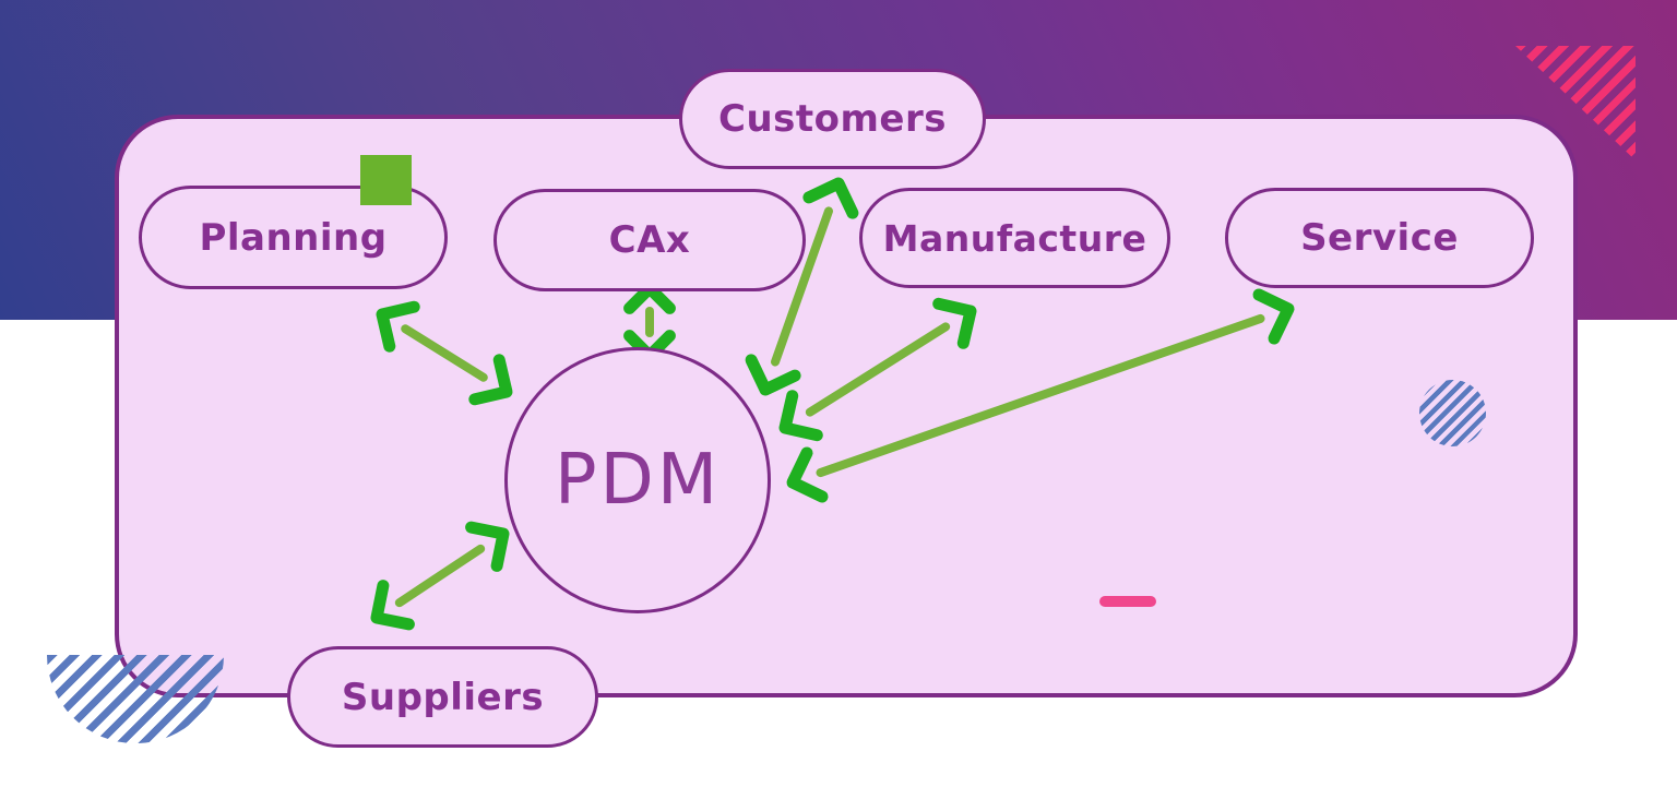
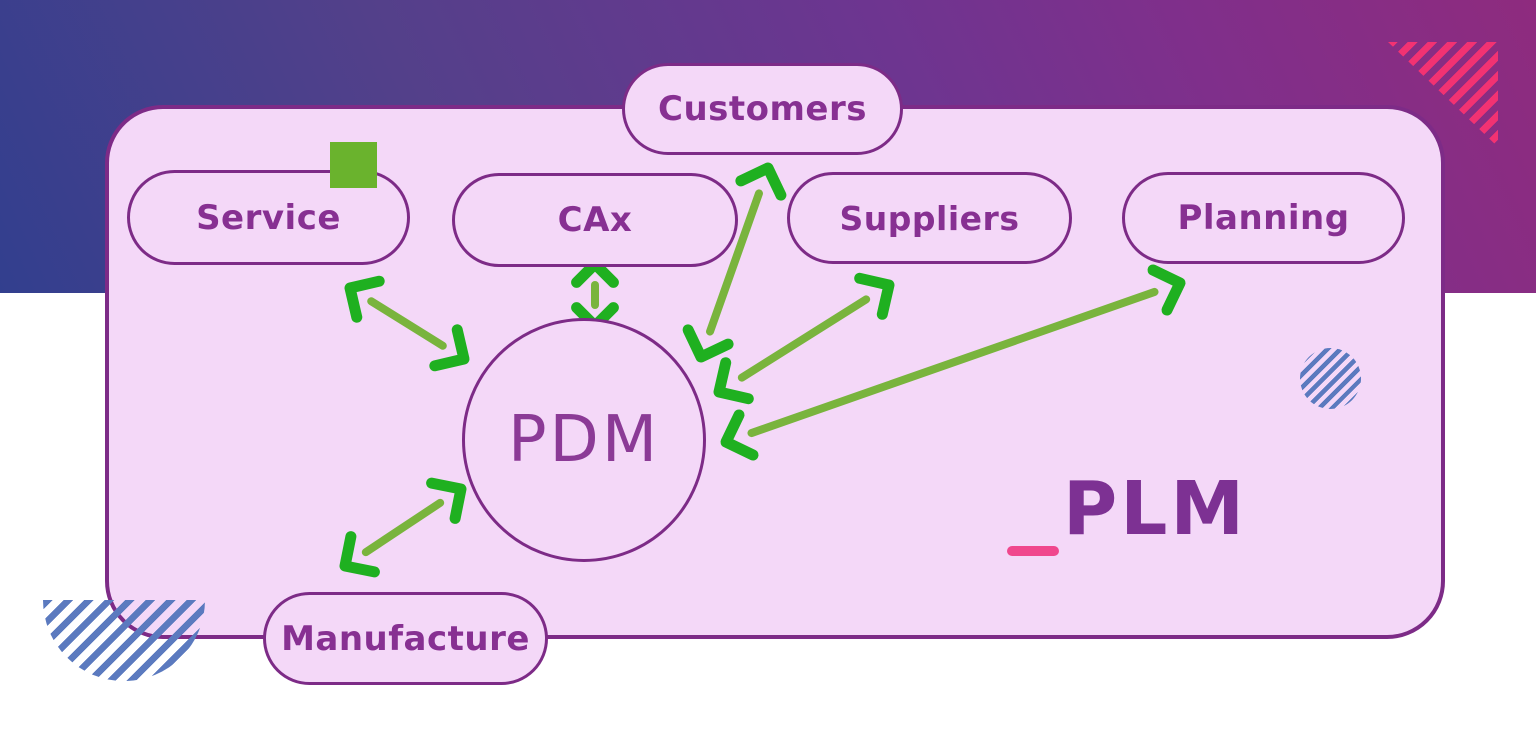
  Customers
- Planning
+ Service
  CAx
- Manufacture
+ Suppliers
- Service
+ Planning
- Suppliers
+ Manufacture
  PDM
+ PLM
